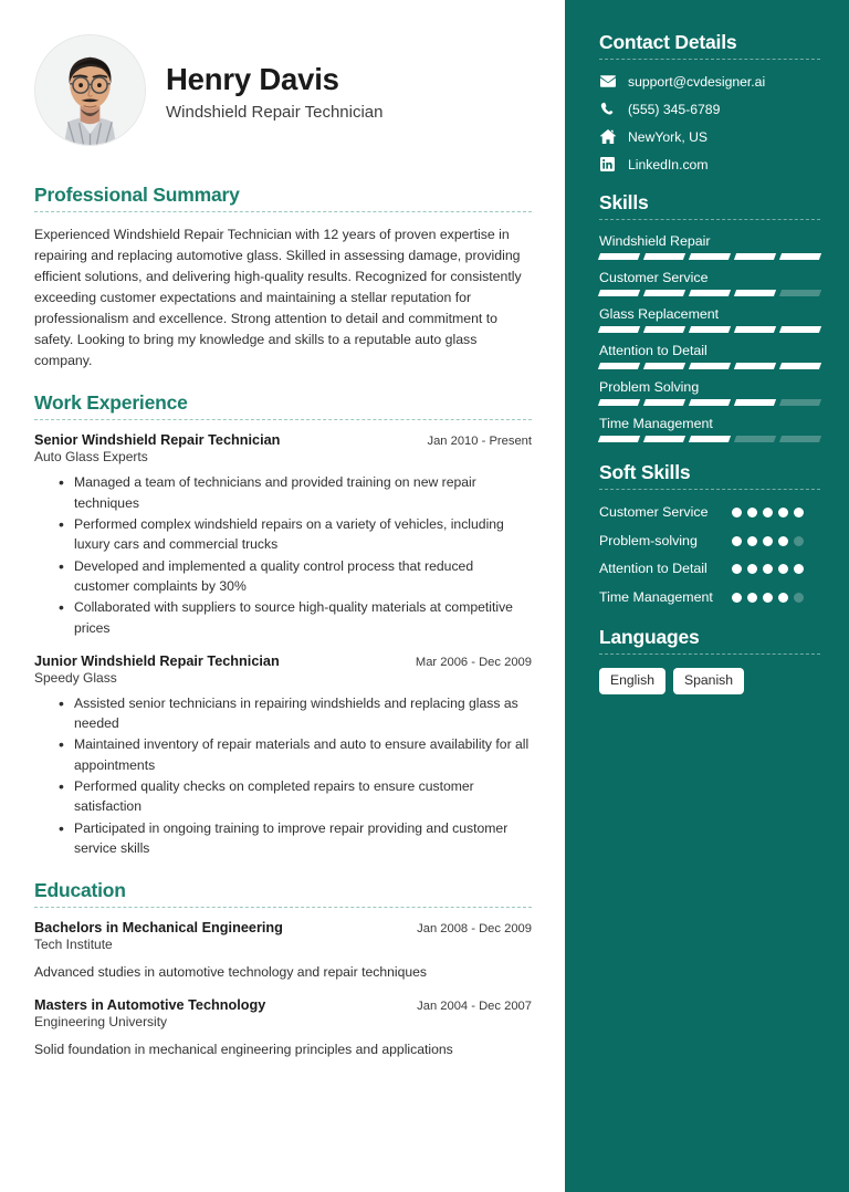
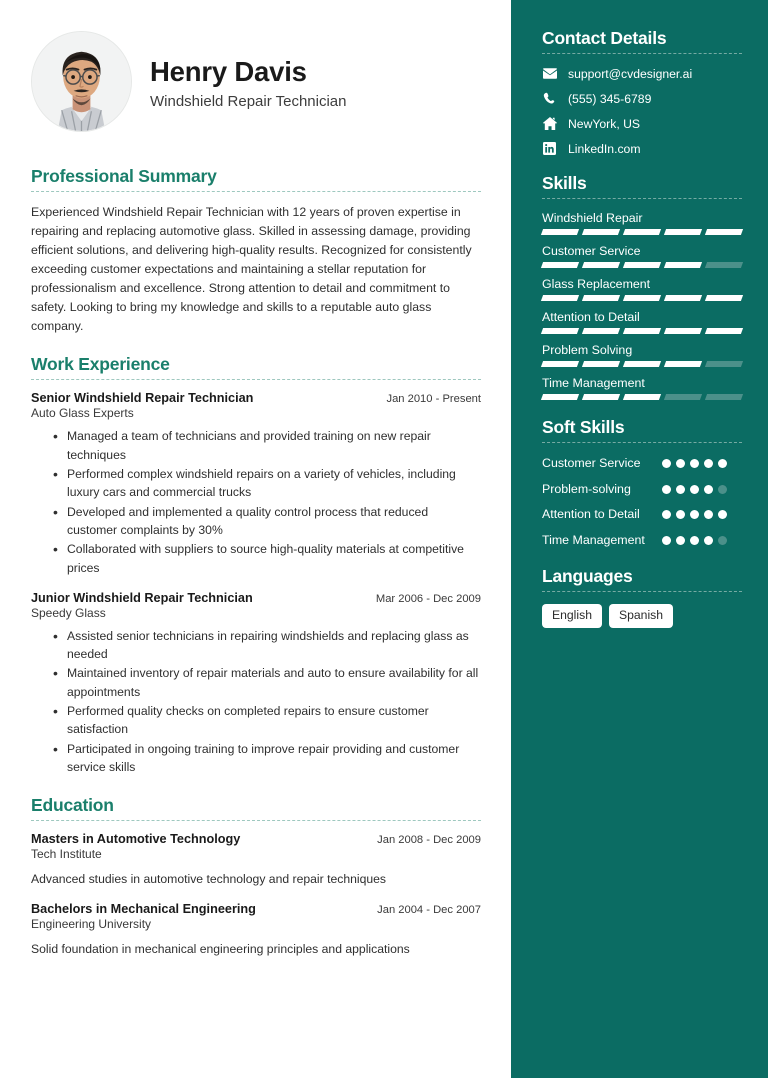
  Henry Davis
  Windshield Repair Technician
  Professional Summary
  Experienced Windshield Repair Technician with 12 years of proven expertise in repairing and replacing automotive glass. Skilled in assessing damage, providing efficient solutions, and delivering high-quality results. Recognized for consistently exceeding customer expectations and maintaining a stellar reputation for professionalism and excellence. Strong attention to detail and commitment to safety. Looking to bring my knowledge and skills to a reputable auto glass company.
  Work Experience
  Senior Windshield Repair Technician
  Jan 2010 - Present
  Auto Glass Experts
  Managed a team of technicians and provided training on new repair techniques
  Performed complex windshield repairs on a variety of vehicles, including luxury cars and commercial trucks
  Developed and implemented a quality control process that reduced customer complaints by 30%
  Collaborated with suppliers to source high-quality materials at competitive prices
  Junior Windshield Repair Technician
  Mar 2006 - Dec 2009
  Speedy Glass
  Assisted senior technicians in repairing windshields and replacing glass as needed
  Maintained inventory of repair materials and auto to ensure availability for all appointments
  Performed quality checks on completed repairs to ensure customer satisfaction
  Participated in ongoing training to improve repair providing and customer service skills
  Education
- Bachelors in Mechanical Engineering
+ Masters in Automotive Technology
  Jan 2008 - Dec 2009
  Tech Institute
  Advanced studies in automotive technology and repair techniques
- Masters in Automotive Technology
+ Bachelors in Mechanical Engineering
  Jan 2004 - Dec 2007
  Engineering University
  Solid foundation in mechanical engineering principles and applications
  Contact Details
  support@cvdesigner.ai
  (555) 345-6789
  NewYork, US
  LinkedIn.com
  Skills
  Windshield Repair
  Customer Service
  Glass Replacement
  Attention to Detail
  Problem Solving
  Time Management
  Soft Skills
  Customer Service
  Problem-solving
  Attention to Detail
  Time Management
  Languages
  English
  Spanish
